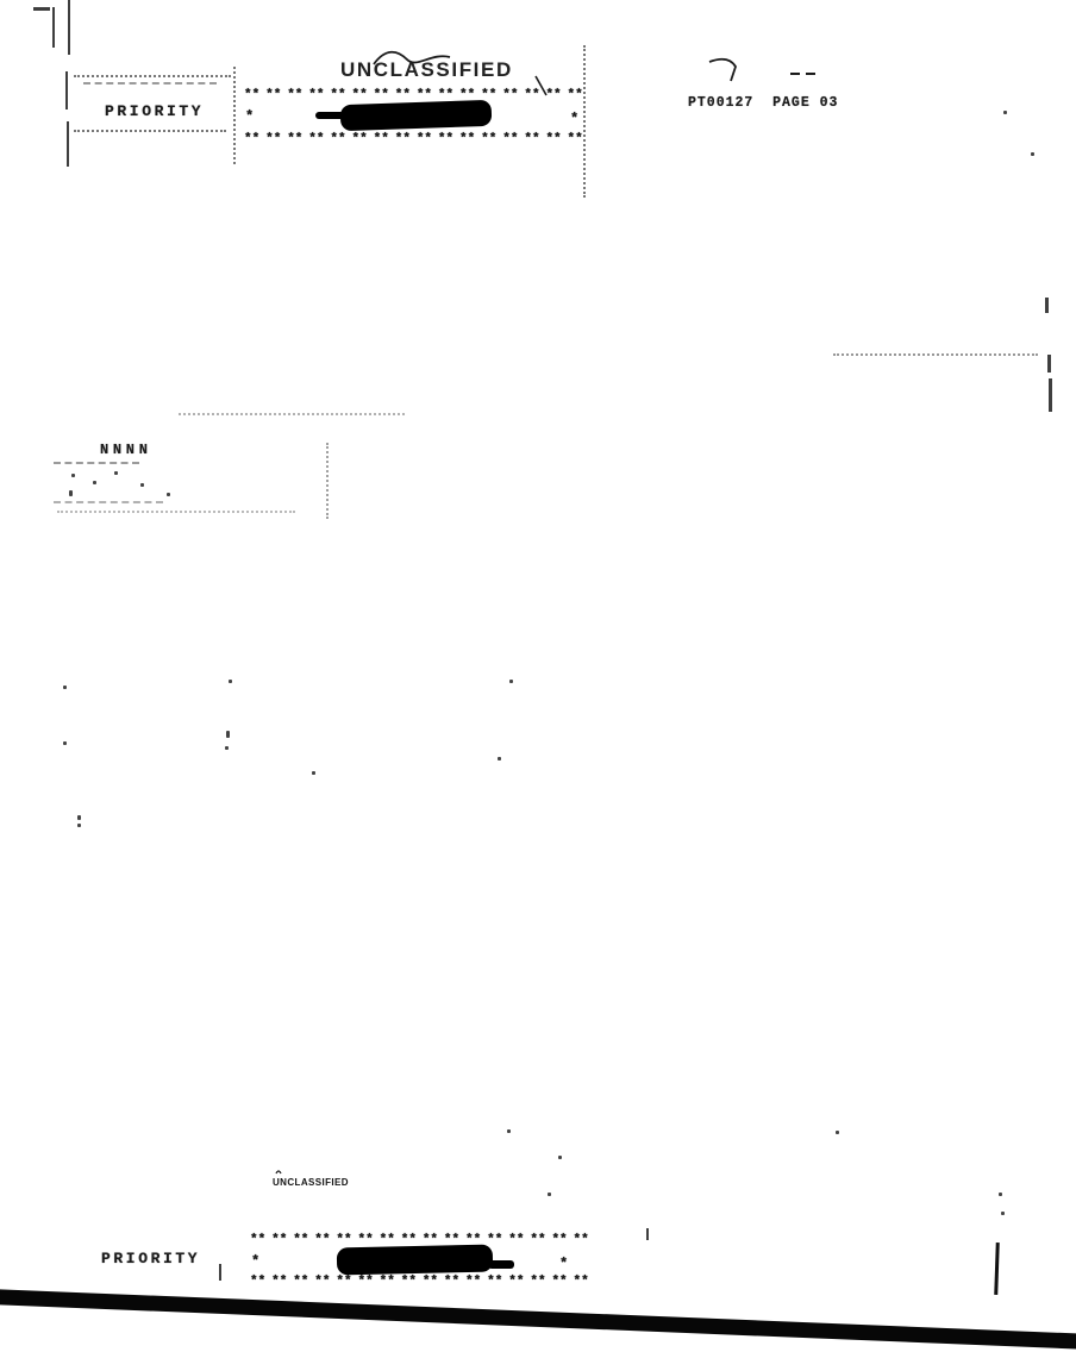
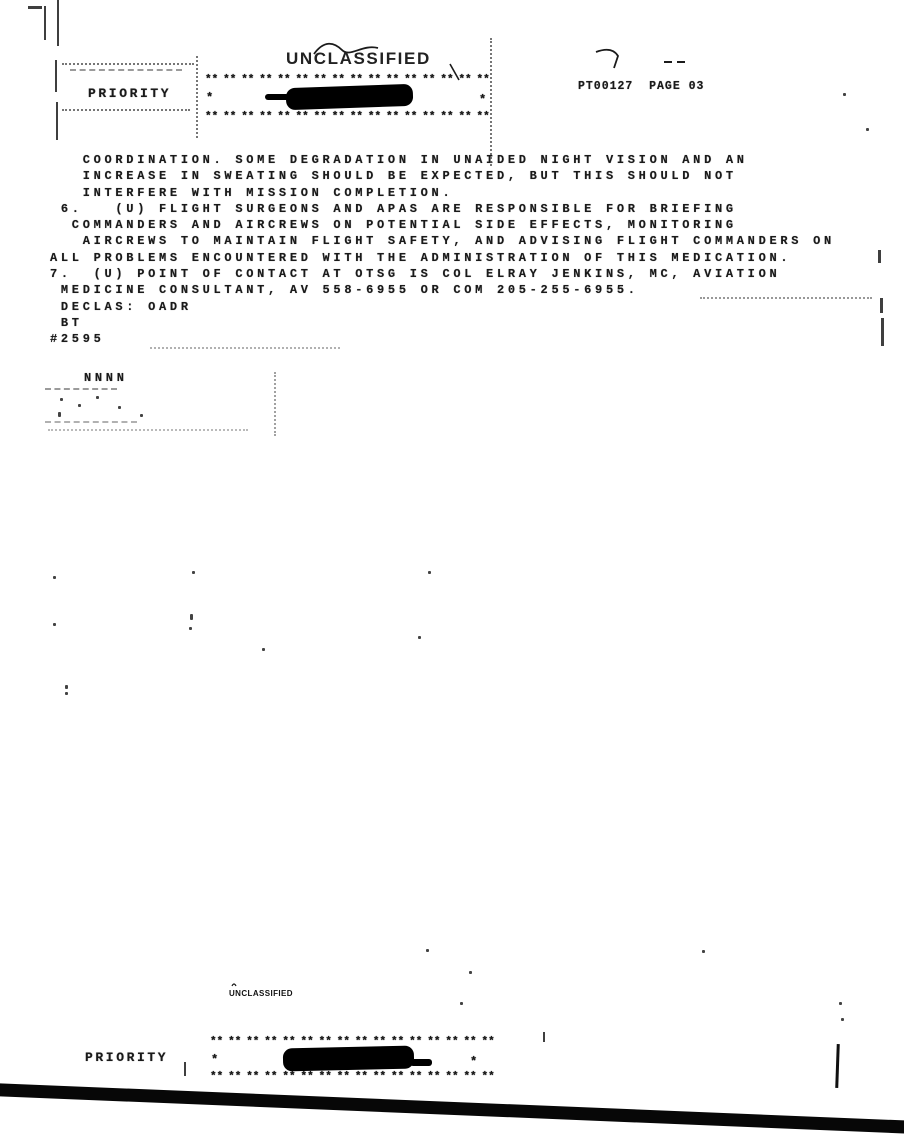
  UNCLASSIFIED
  PRIORITY
  PT00127 PAGE 03
  ** ** ** ** ** ** ** ** ** ** ** ** ** ** ** **
  *
  *
  ** ** ** ** ** ** ** ** ** ** ** ** ** ** ** **
+ COORDINATION. SOME DEGRADATION IN UNAIDED NIGHT VISION AND AN
+ INCREASE IN SWEATING SHOULD BE EXPECTED, BUT THIS SHOULD NOT
+ INTERFERE WITH MISSION COMPLETION.
+ 6. (U) FLIGHT SURGEONS AND APAS ARE RESPONSIBLE FOR BRIEFING
+ COMMANDERS AND AIRCREWS ON POTENTIAL SIDE EFFECTS, MONITORING
+ AIRCREWS TO MAINTAIN FLIGHT SAFETY, AND ADVISING FLIGHT COMMANDERS ON
+ ALL PROBLEMS ENCOUNTERED WITH THE ADMINISTRATION OF THIS MEDICATION.
+ 7. (U) POINT OF CONTACT AT OTSG IS COL ELRAY JENKINS, MC, AVIATION
+ MEDICINE CONSULTANT, AV 558-6955 OR COM 205-255-6955.
+ DECLAS: OADR
+ BT
+ #2595
  NNNN
  UNCLASSIFIED
  PRIORITY
  ** ** ** ** ** ** ** ** ** ** ** ** ** ** ** **
  *
  *
  ** ** ** ** ** ** ** ** ** ** ** ** ** ** ** **
